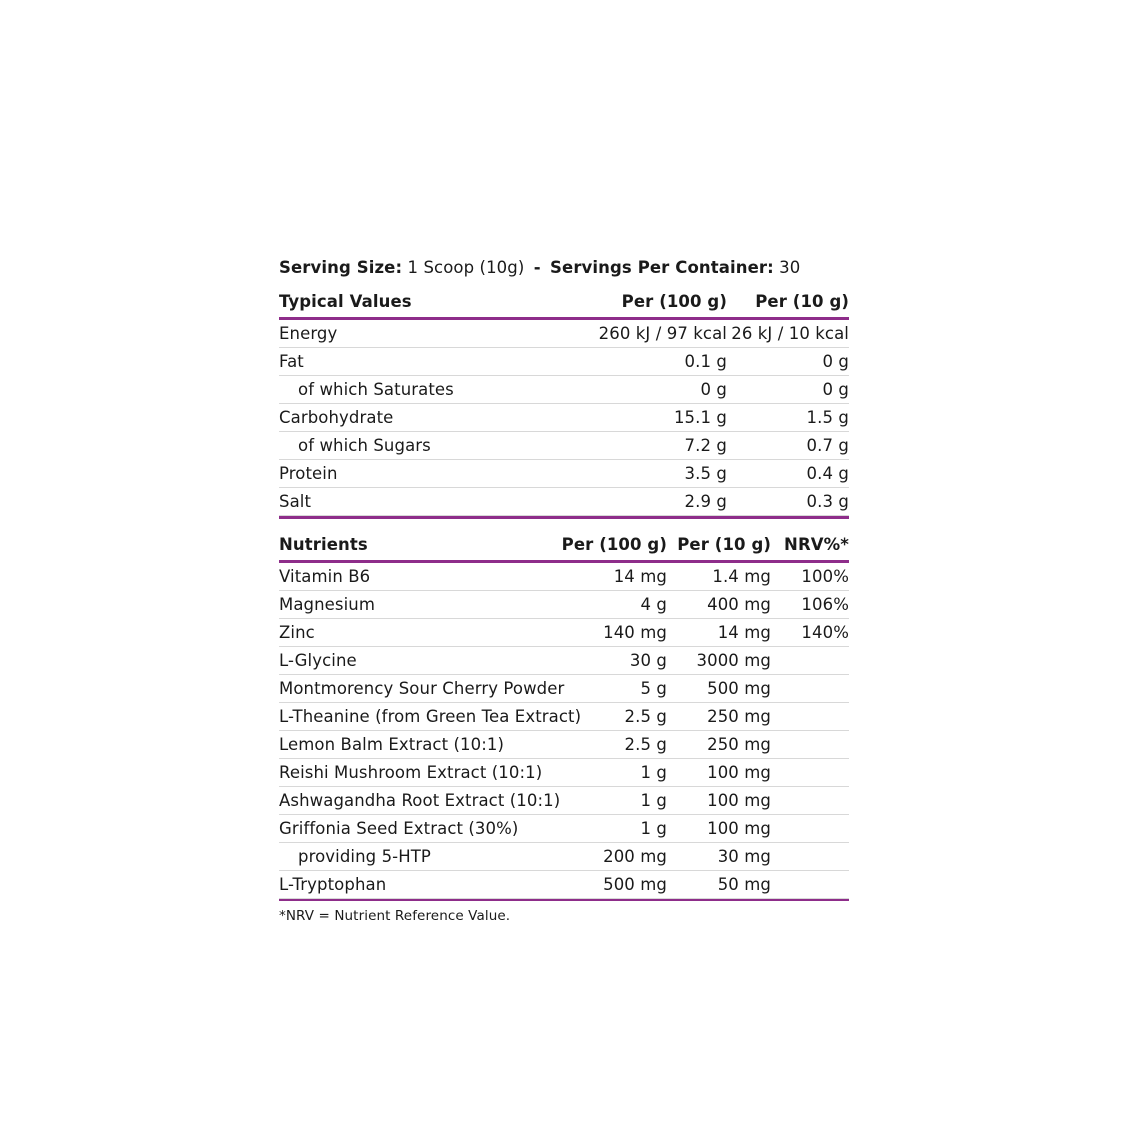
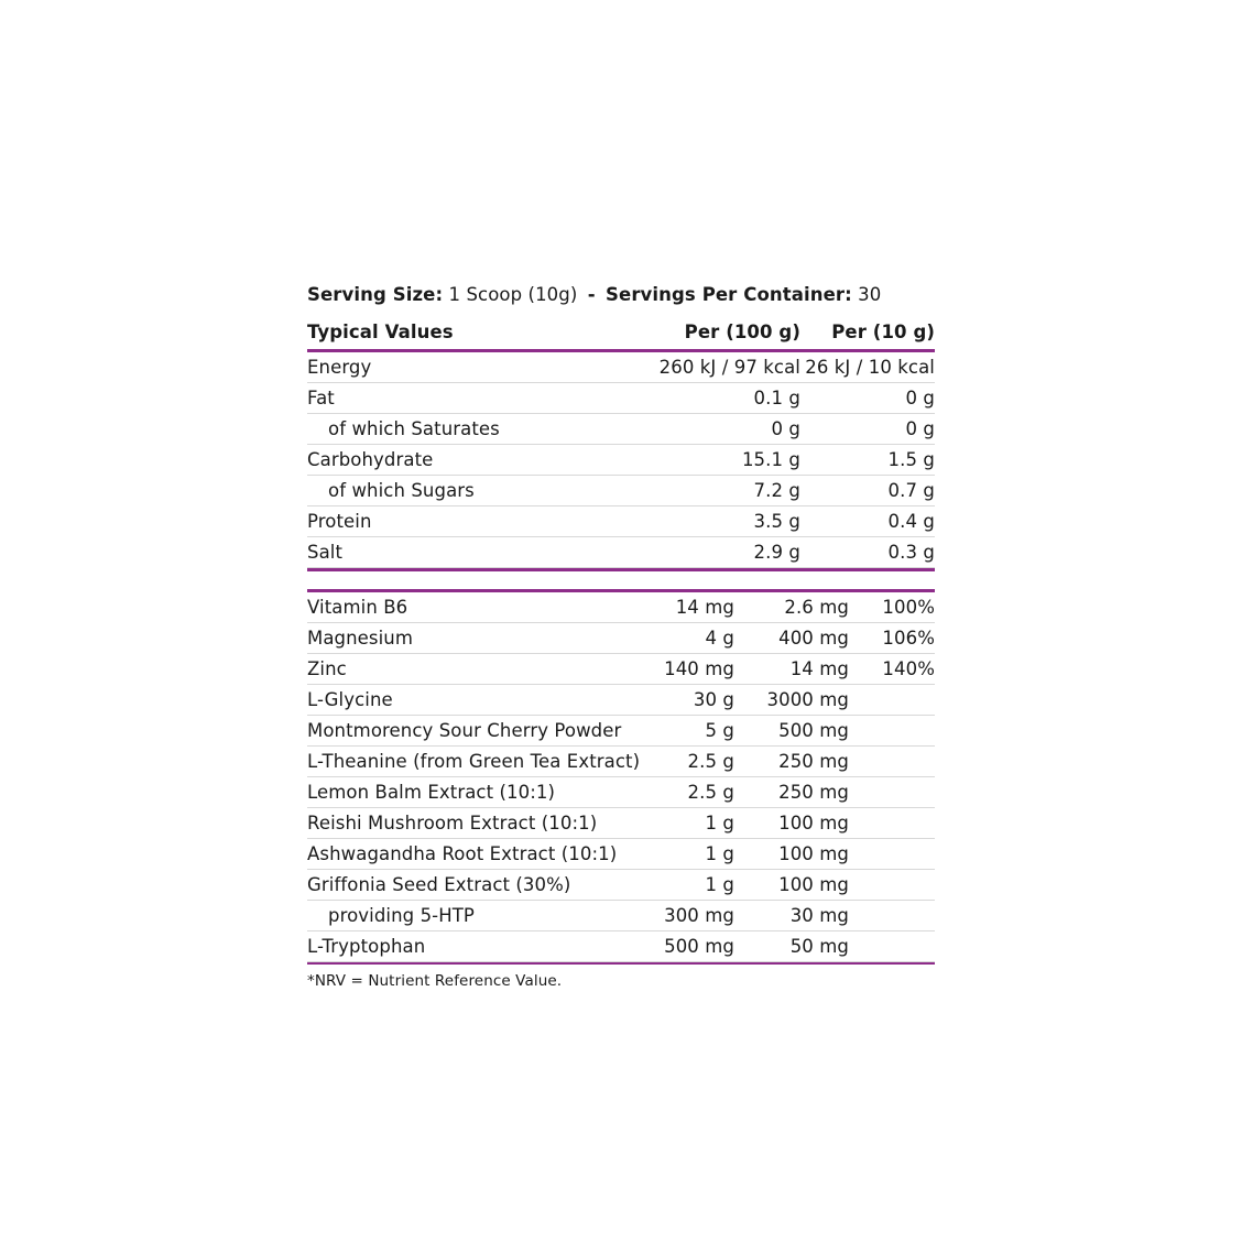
  Serving Size: 1 Scoop (10g) - Servings Per Container: 30
  Typical Values	Per (100 g)	Per (10 g)
  Energy	260 kJ / 97 kcal	26 kJ / 10 kcal
  Fat	0.1 g	0 g
  of which Saturates	0 g	0 g
  Carbohydrate	15.1 g	1.5 g
  of which Sugars	7.2 g	0.7 g
  Protein	3.5 g	0.4 g
  Salt	2.9 g	0.3 g
- Nutrients	Per (100 g)	Per (10 g)	NRV%*
- Vitamin B6	14 mg	1.4 mg	100%
+ Vitamin B6	14 mg	2.6 mg	100%
  Magnesium	4 g	400 mg	106%
  Zinc	140 mg	14 mg	140%
  L-Glycine	30 g	3000 mg
  Montmorency Sour Cherry Powder	5 g	500 mg
  L-Theanine (from Green Tea Extract)	2.5 g	250 mg
  Lemon Balm Extract (10:1)	2.5 g	250 mg
  Reishi Mushroom Extract (10:1)	1 g	100 mg
  Ashwagandha Root Extract (10:1)	1 g	100 mg
  Griffonia Seed Extract (30%)	1 g	100 mg
- providing 5-HTP	200 mg	30 mg
+ providing 5-HTP	300 mg	30 mg
  L-Tryptophan	500 mg	50 mg
  *NRV = Nutrient Reference Value.
